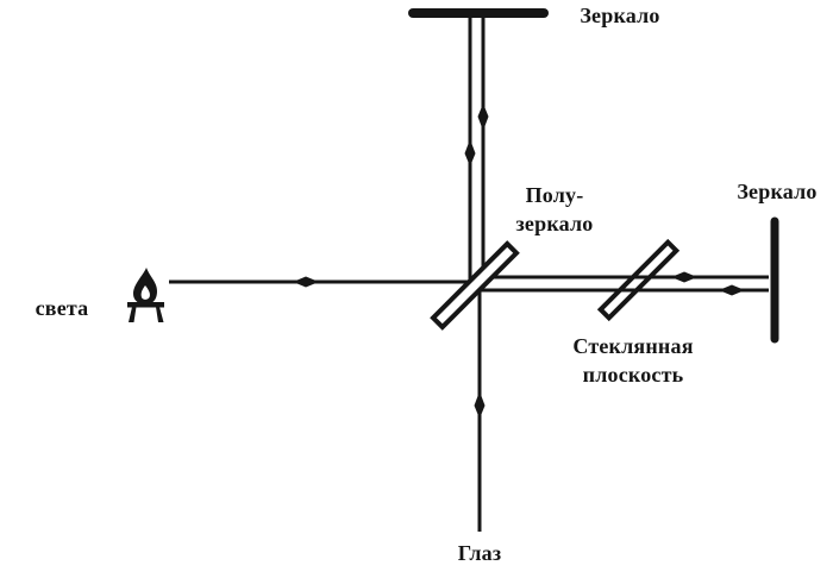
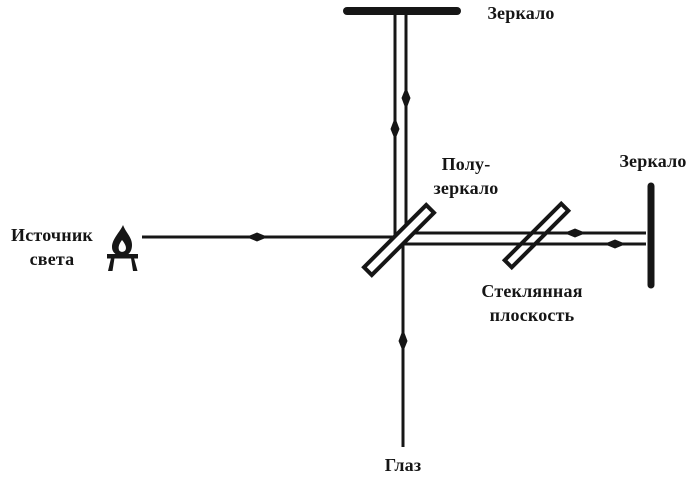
  Зеркало
  Зеркало
  Полу-
  зеркало
+ Источник
  света
  Стеклянная
  плоскость
  Глаз
